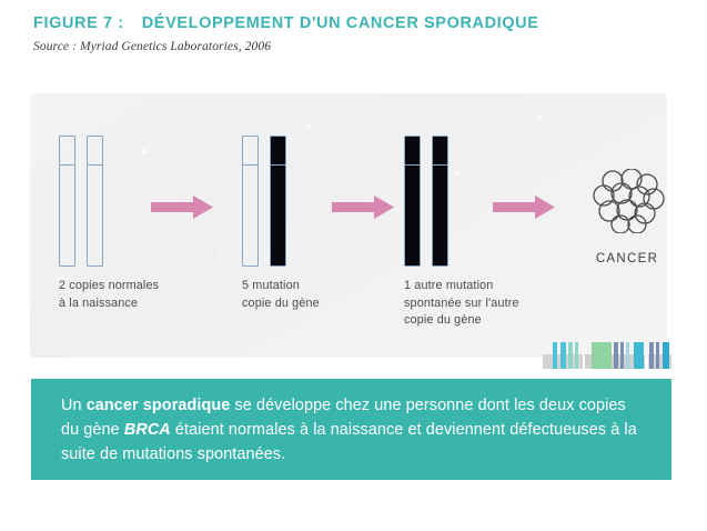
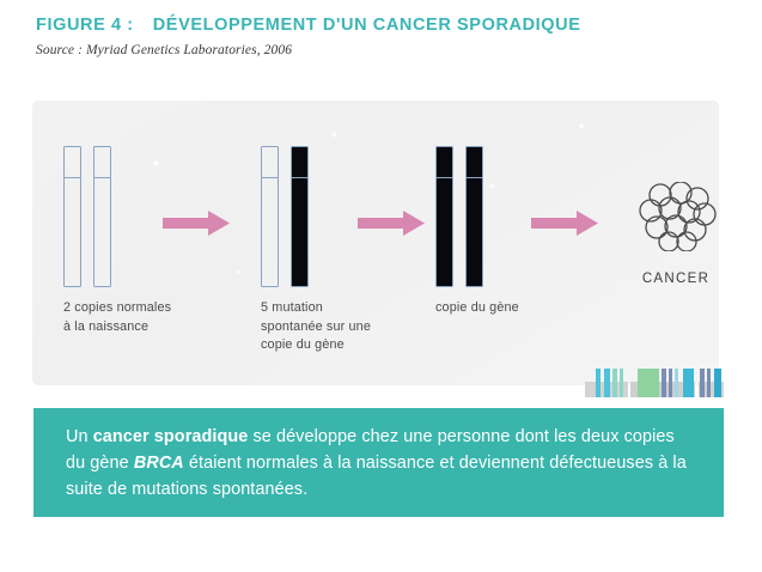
- FIGURE 7 : DÉVELOPPEMENT D'UN CANCER SPORADIQUE
+ FIGURE 4 : DÉVELOPPEMENT D'UN CANCER SPORADIQUE
  Source : Myriad Genetics Laboratories, 2006
  2 copies normales
  à la naissance
  5 mutation
+ spontanée sur une
  copie du gène
- 1 autre mutation
- spontanée sur l'autre
  copie du gène
  CANCER
  Un cancer sporadique se développe chez une personne dont les deux copies du gène BRCA étaient normales à la naissance et deviennent défectueuses à la suite de mutations spontanées.
